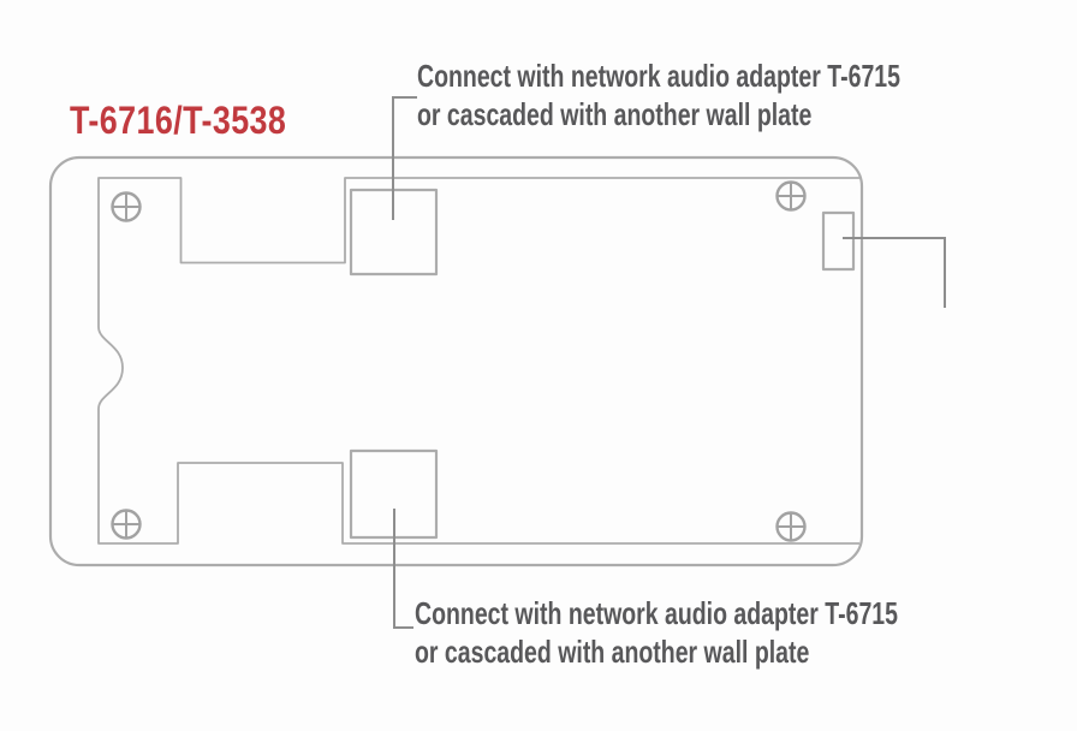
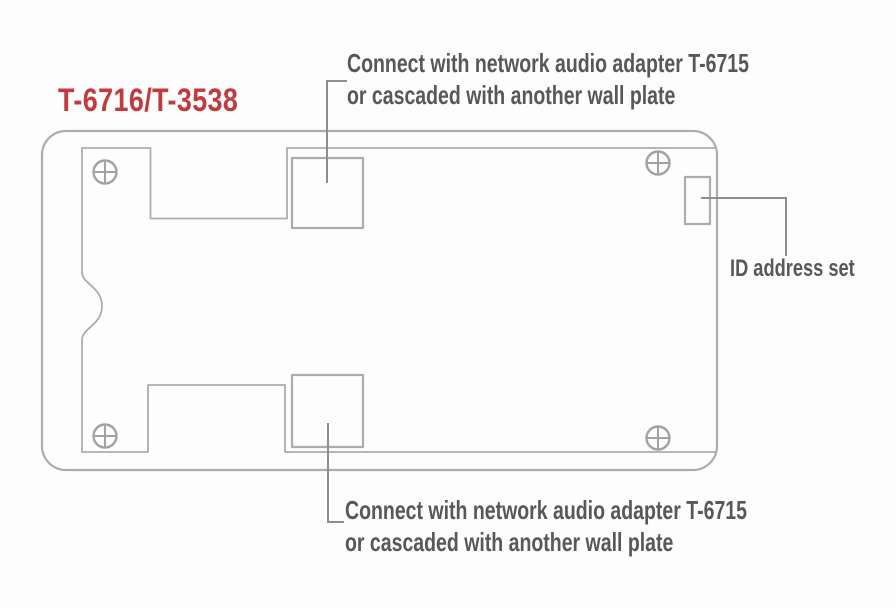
  T-6716/T-3538
  Connect with network audio adapter T-6715
  or cascaded with another wall plate
  Connect with network audio adapter T-6715
  or cascaded with another wall plate
+ ID address set
